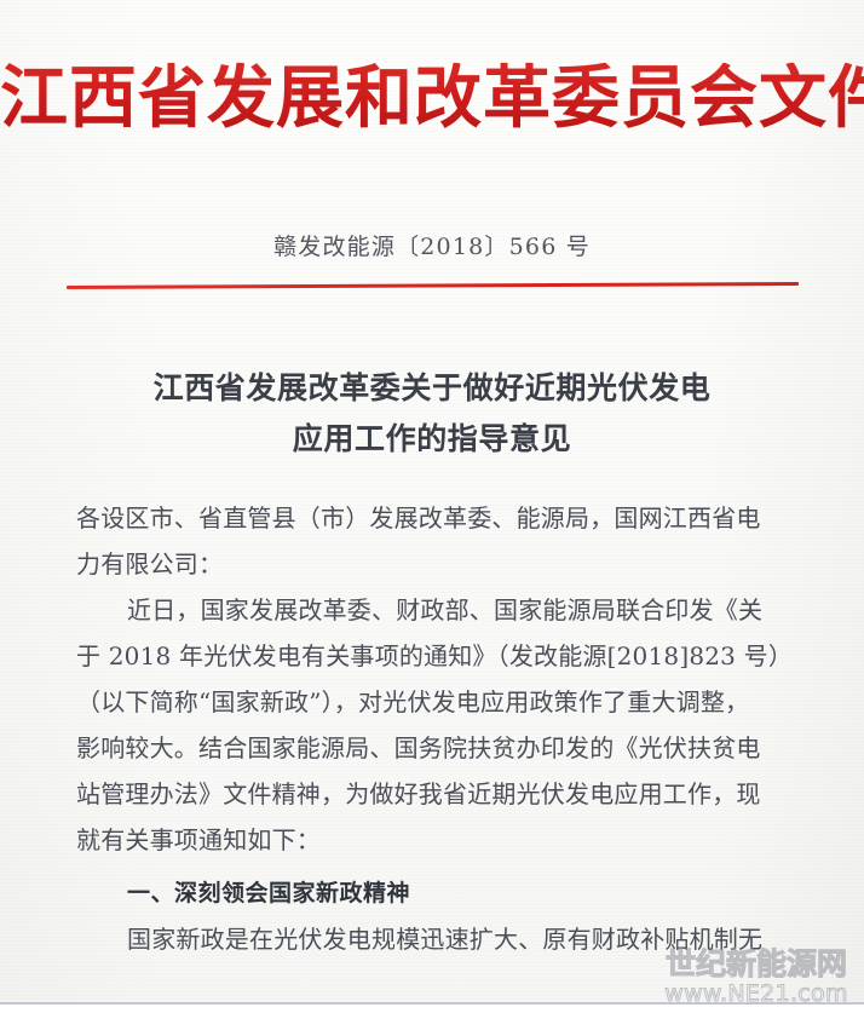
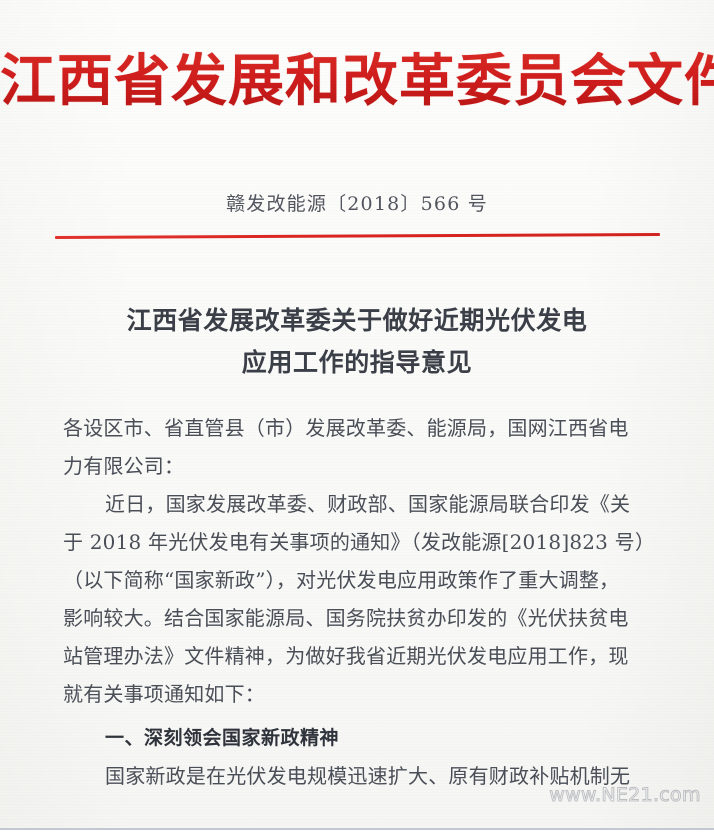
- 世纪新能源网
  www.NE21.com
